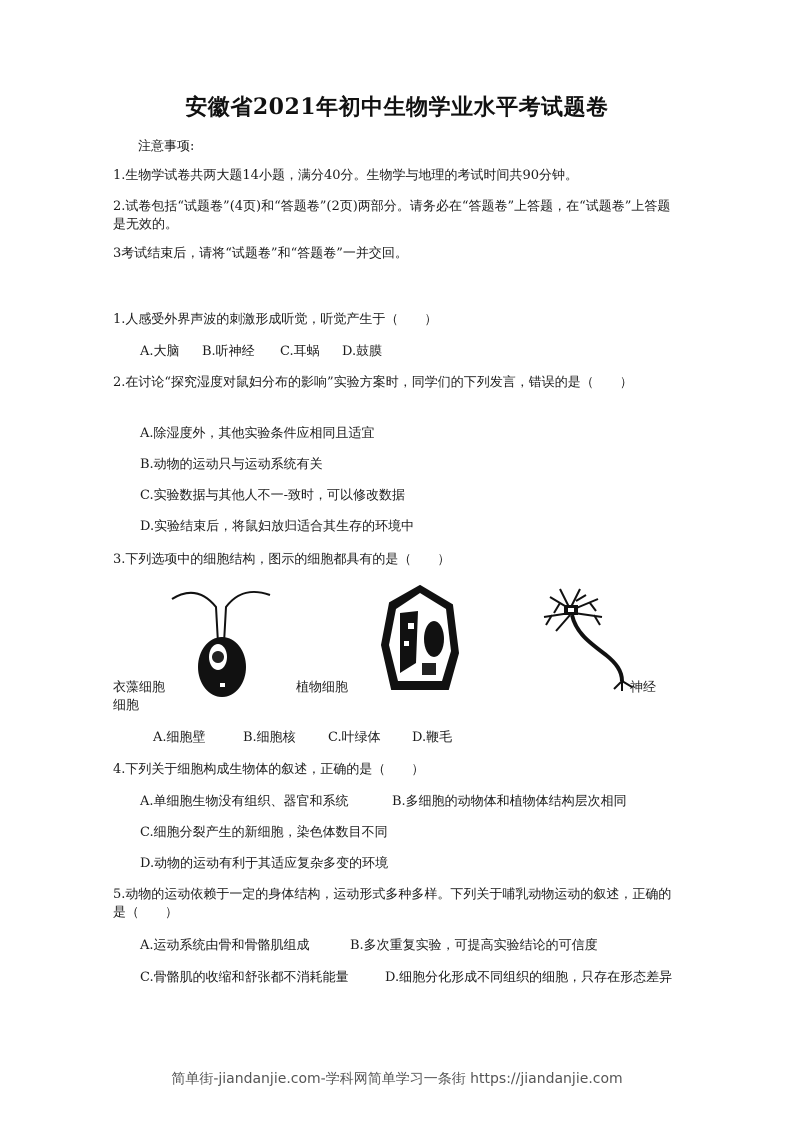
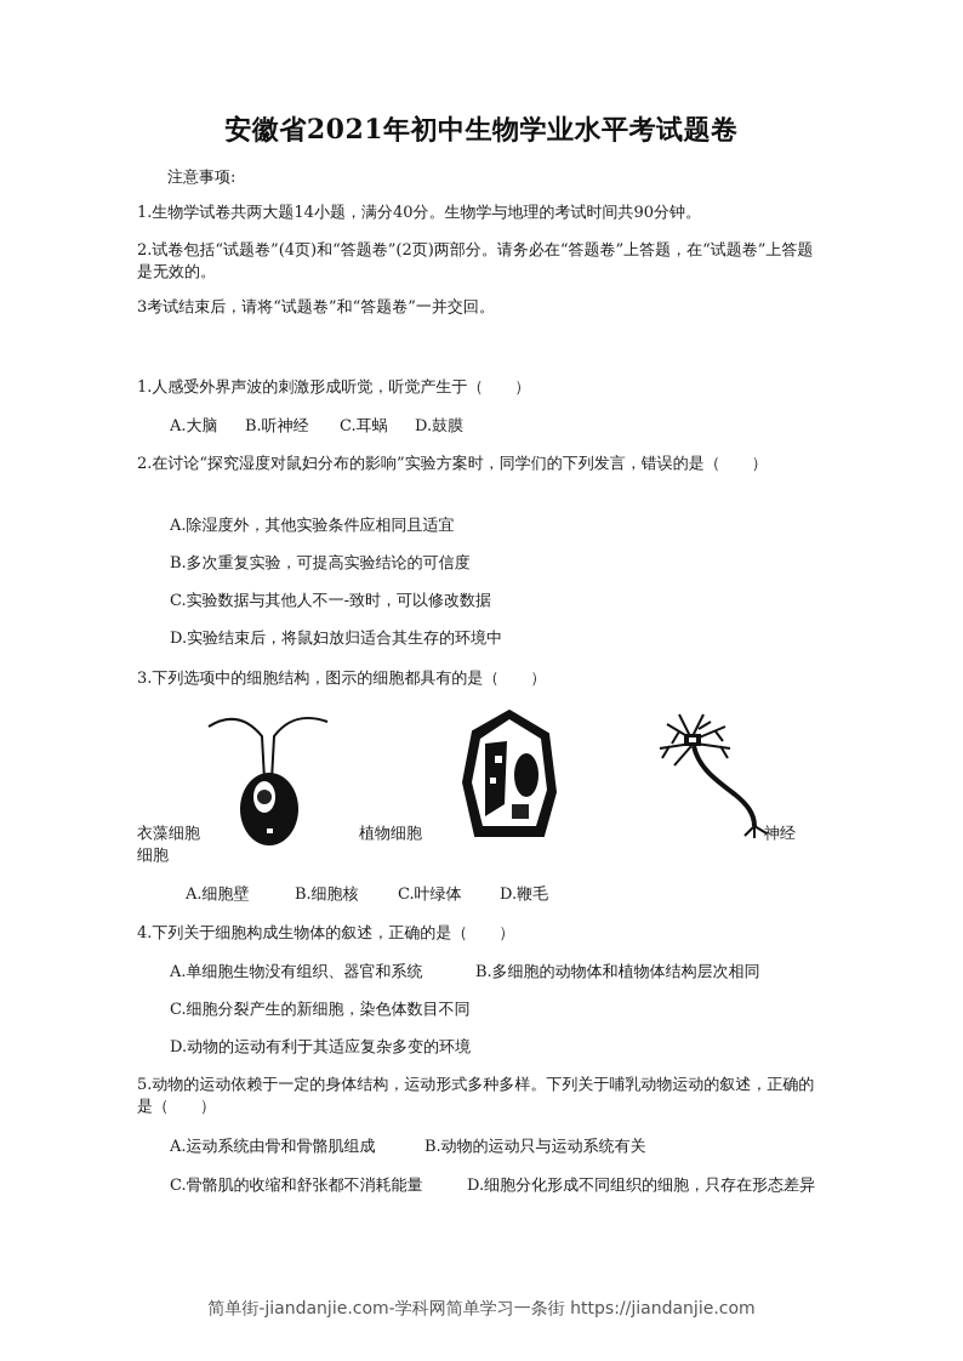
  安徽省2021年初中生物学业水平考试题卷
  注意事项:
  1.生物学试卷共两大题14小题，满分40分。生物学与地理的考试时间共90分钟。
  2.试卷包括“试题卷”(4页)和“答题卷”(2页)两部分。请务必在“答题卷”上答题，在“试题卷”上答题是无效的。
  3考试结束后，请将“试题卷”和“答题卷”一并交回。
  1.人感受外界声波的刺激形成听觉，听觉产生于（ ）
  A.大脑
  B.听神经
  C.耳蜗
  D.鼓膜
  2.在讨论“探究湿度对鼠妇分布的影响”实验方案时，同学们的下列发言，错误的是（ ）
  A.除湿度外，其他实验条件应相同且适宜
- B.动物的运动只与运动系统有关
+ B.多次重复实验，可提高实验结论的可信度
  C.实验数据与其他人不一-致时，可以修改数据
  D.实验结束后，将鼠妇放归适合其生存的环境中
  3.下列选项中的细胞结构，图示的细胞都具有的是（ ）
  衣藻细胞
  细胞
  植物细胞
  神经
  A.细胞壁
  B.细胞核
  C.叶绿体
  D.鞭毛
  4.下列关于细胞构成生物体的叙述，正确的是（ ）
  A.单细胞生物没有组织、器官和系统
  B.多细胞的动物体和植物体结构层次相同
  C.细胞分裂产生的新细胞，染色体数目不同
  D.动物的运动有利于其适应复杂多变的环境
  5.动物的运动依赖于一定的身体结构，运动形式多种多样。下列关于哺乳动物运动的叙述，正确的是（ ）
  A.运动系统由骨和骨骼肌组成
- B.多次重复实验，可提高实验结论的可信度
+ B.动物的运动只与运动系统有关
  C.骨骼肌的收缩和舒张都不消耗能量
  D.细胞分化形成不同组织的细胞，只存在形态差异
  简单街-jiandanjie.com-学科网简单学习一条街 https://jiandanjie.com
